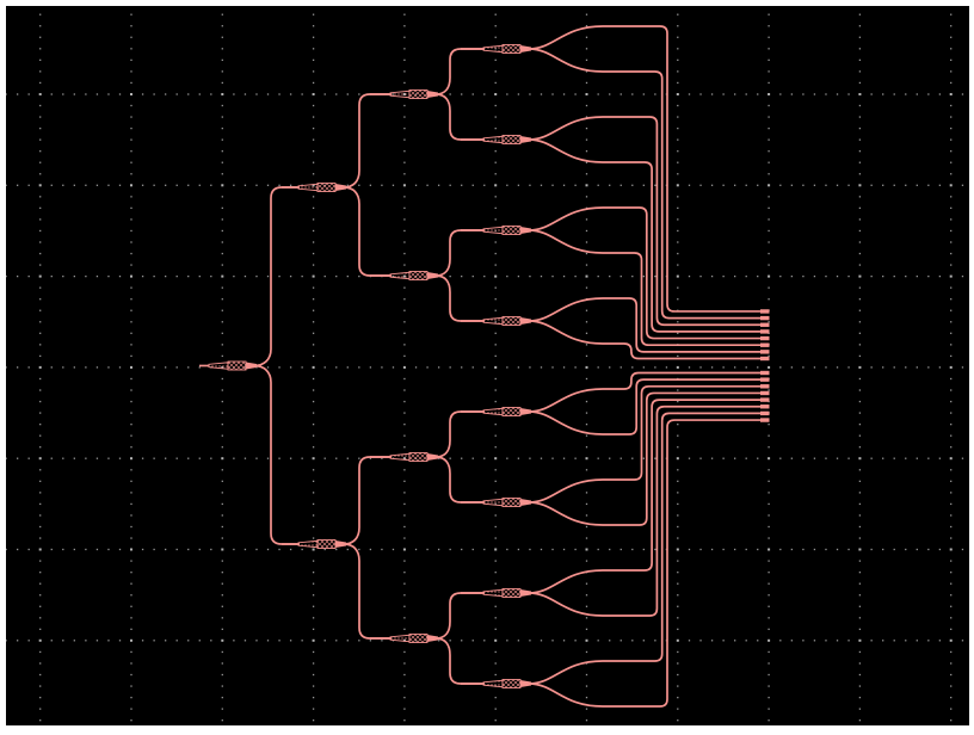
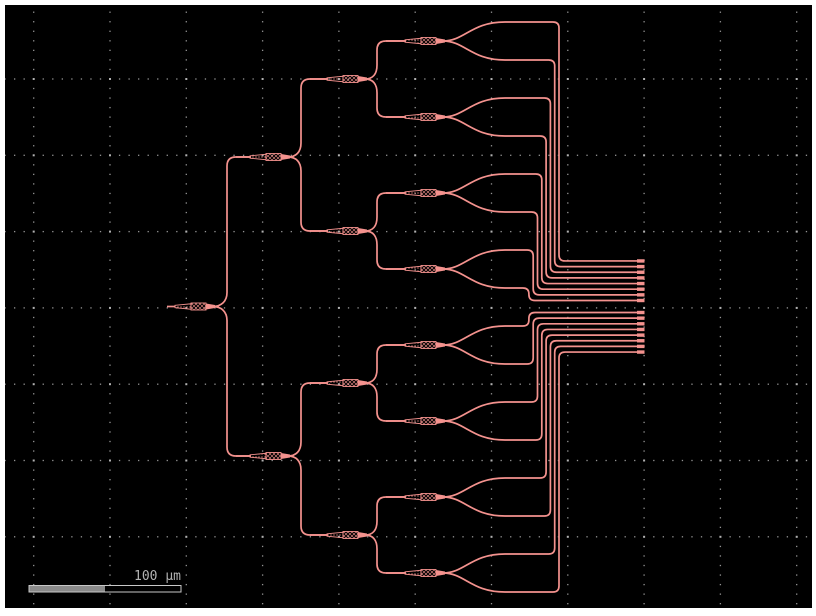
+ 100 µm
